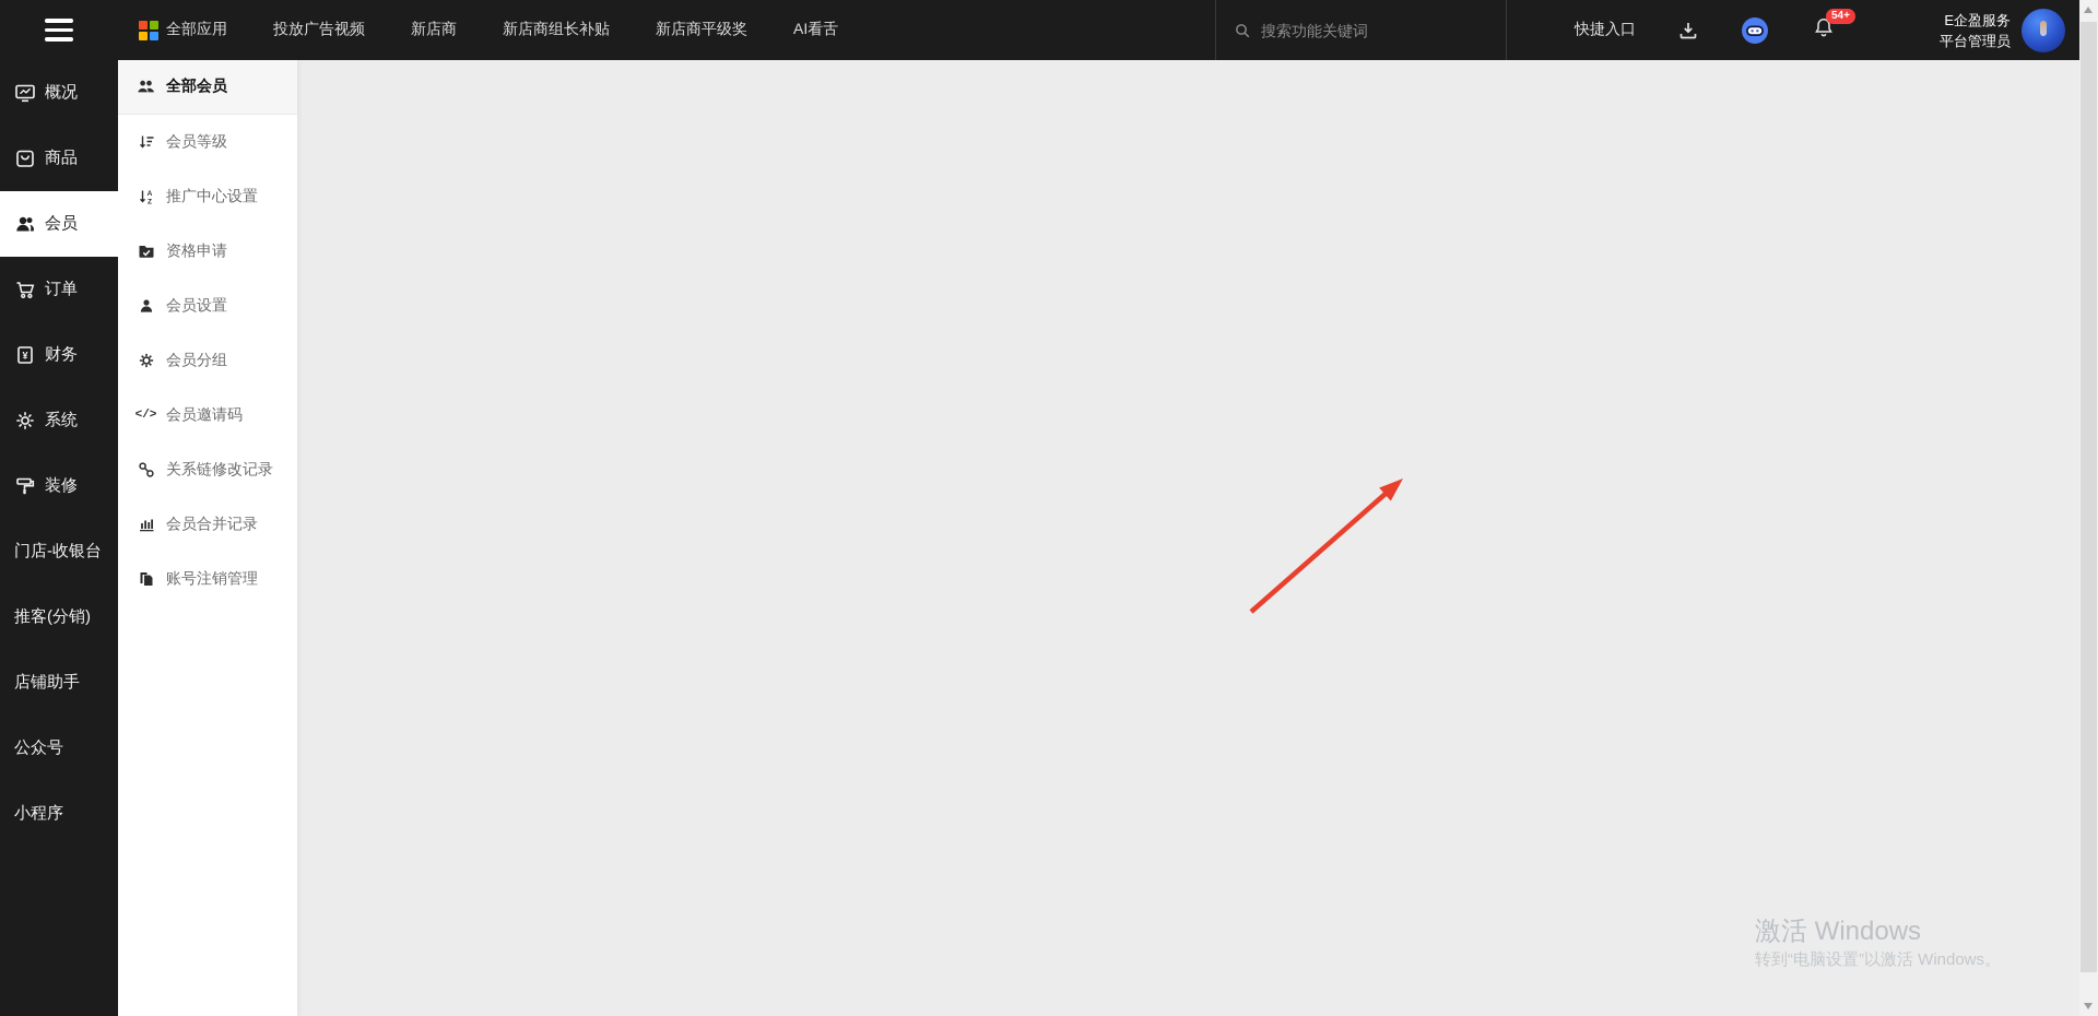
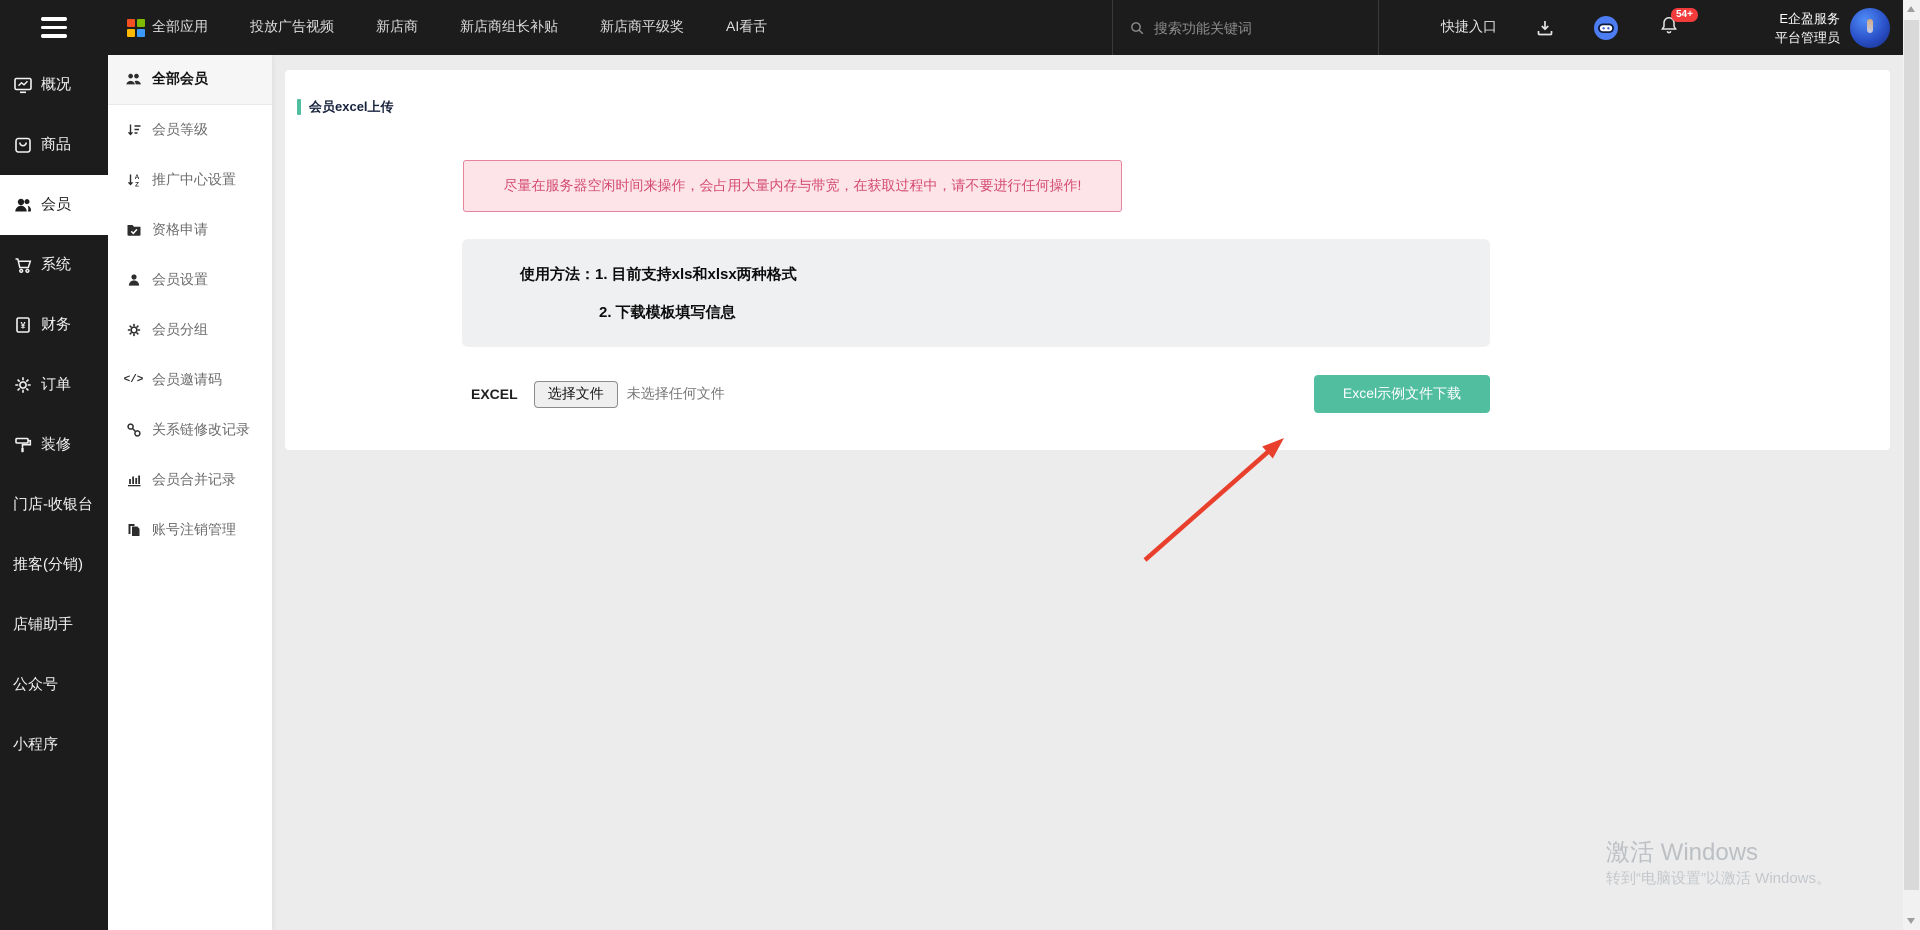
  全部应用
  投放广告视频
  新店商
  新店商组长补贴
  新店商平级奖
  AI看舌
  搜索功能关键词
  快捷入口
  54+
  E企盈服务
  平台管理员
  概况
  商品
  会员
- 订单
+ 系统
  ¥
  财务
- 系统
+ 订单
  装修
  门店-收银台
  推客(分销)
  店铺助手
  公众号
  小程序
  全部会员
  会员等级
  推广中心设置
  资格申请
  会员设置
  会员分组
  </>
  会员邀请码
  关系链修改记录
  会员合并记录
  账号注销管理
+ 会员excel上传
+ 尽量在服务器空闲时间来操作，会占用大量内存与带宽，在获取过程中，请不要进行任何操作!
+ 使用方法：1. 目前支持xls和xlsx两种格式
+ 2. 下载模板填写信息
+ EXCEL
+ 选择文件
+ 未选择任何文件
+ Excel示例文件下载
  激活 Windows
  转到“电脑设置”以激活 Windows。
